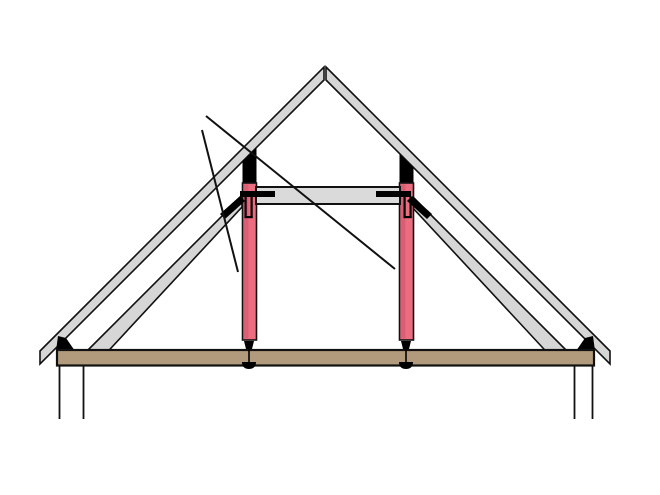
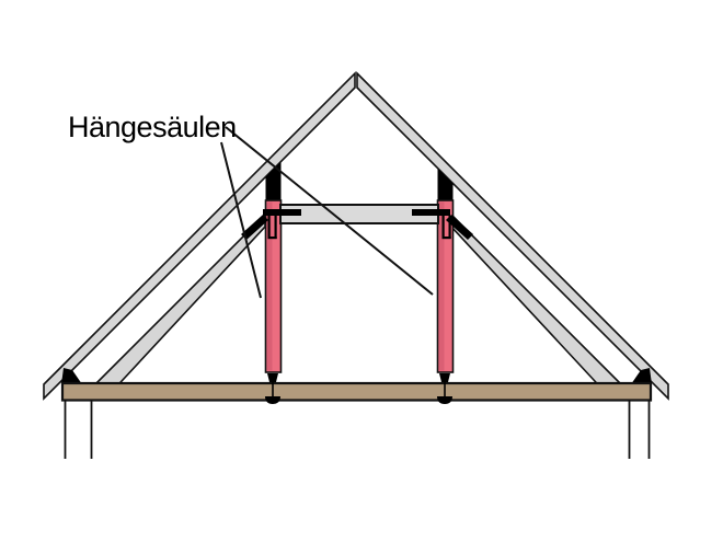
+ Hängesäulen
